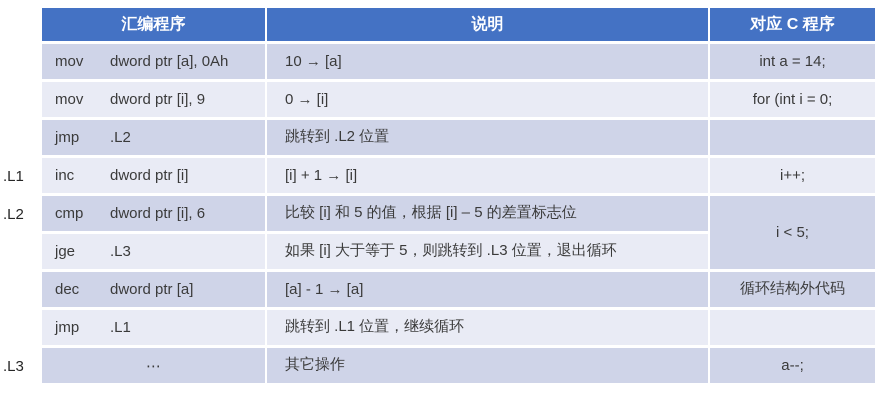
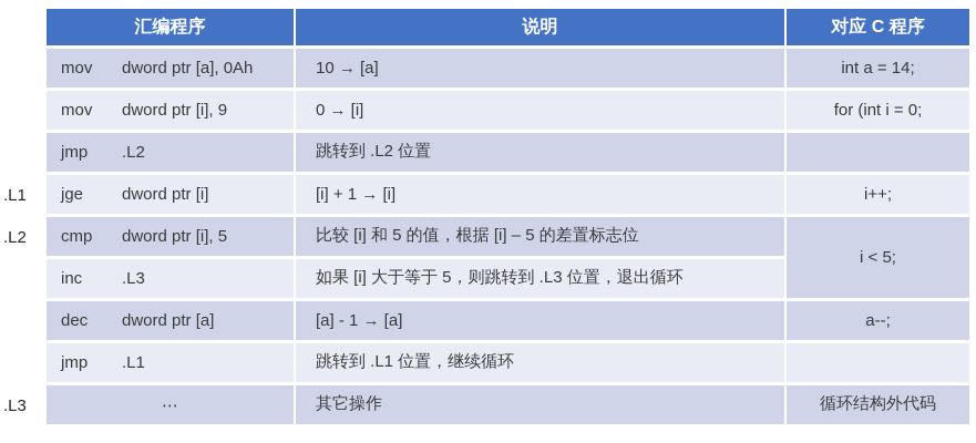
  .L1
  .L2
  .L3
  汇编程序	说明	对应 C 程序
  mov dword ptr [a], 0Ah	10 → [a]	int a = 14;
  mov dword ptr [i], 9	0 → [i]	for (int i = 0;
  jmp .L2	跳转到 .L2 位置
- inc dword ptr [i]	[i] + 1 → [i]	i++;
+ jge dword ptr [i]	[i] + 1 → [i]	i++;
- cmp dword ptr [i], 6	比较 [i] 和 5 的值，根据 [i] – 5 的差置标志位	i < 5;
+ cmp dword ptr [i], 5	比较 [i] 和 5 的值，根据 [i] – 5 的差置标志位	i < 5;
- jge .L3	如果 [i] 大于等于 5，则跳转到 .L3 位置，退出循环
+ inc .L3	如果 [i] 大于等于 5，则跳转到 .L3 位置，退出循环
- dec dword ptr [a]	[a] - 1 → [a]	循环结构外代码
+ dec dword ptr [a]	[a] - 1 → [a]	a--;
  jmp .L1	跳转到 .L1 位置，继续循环
- ⋯	其它操作	a--;
+ ⋯	其它操作	循环结构外代码
